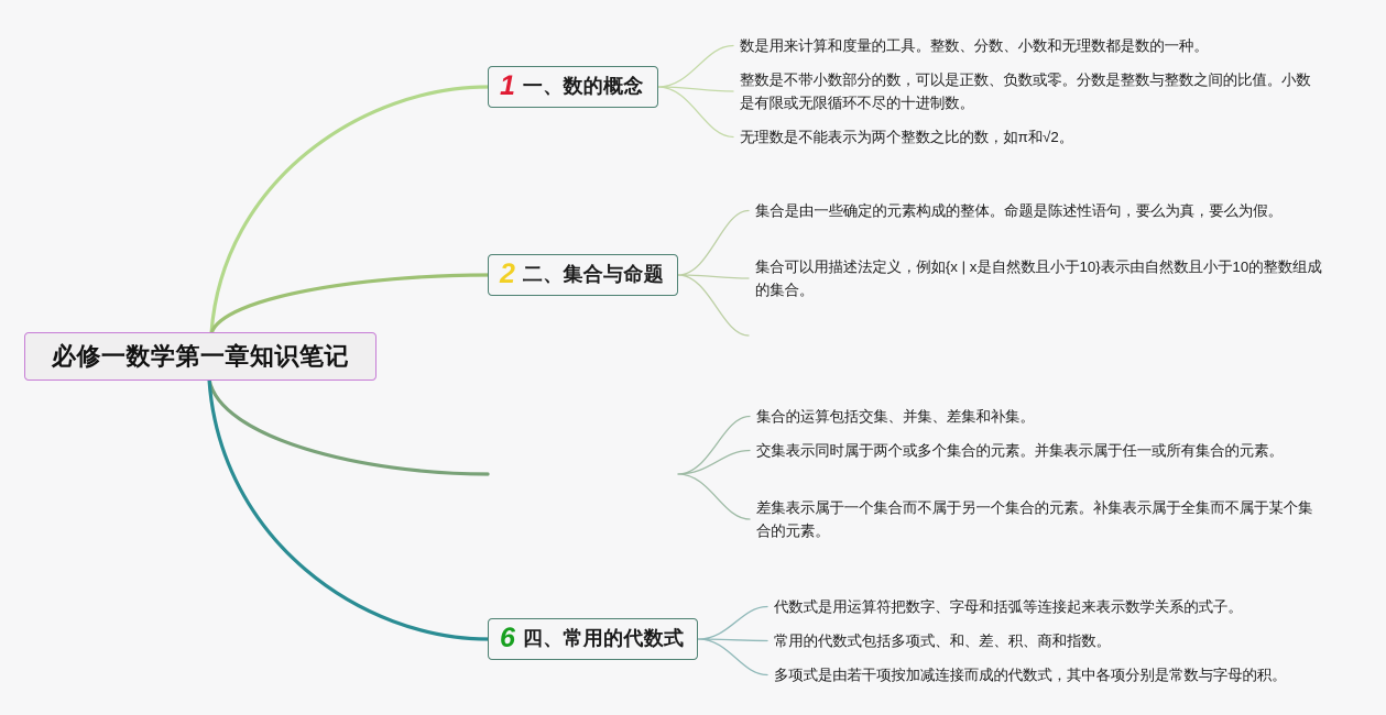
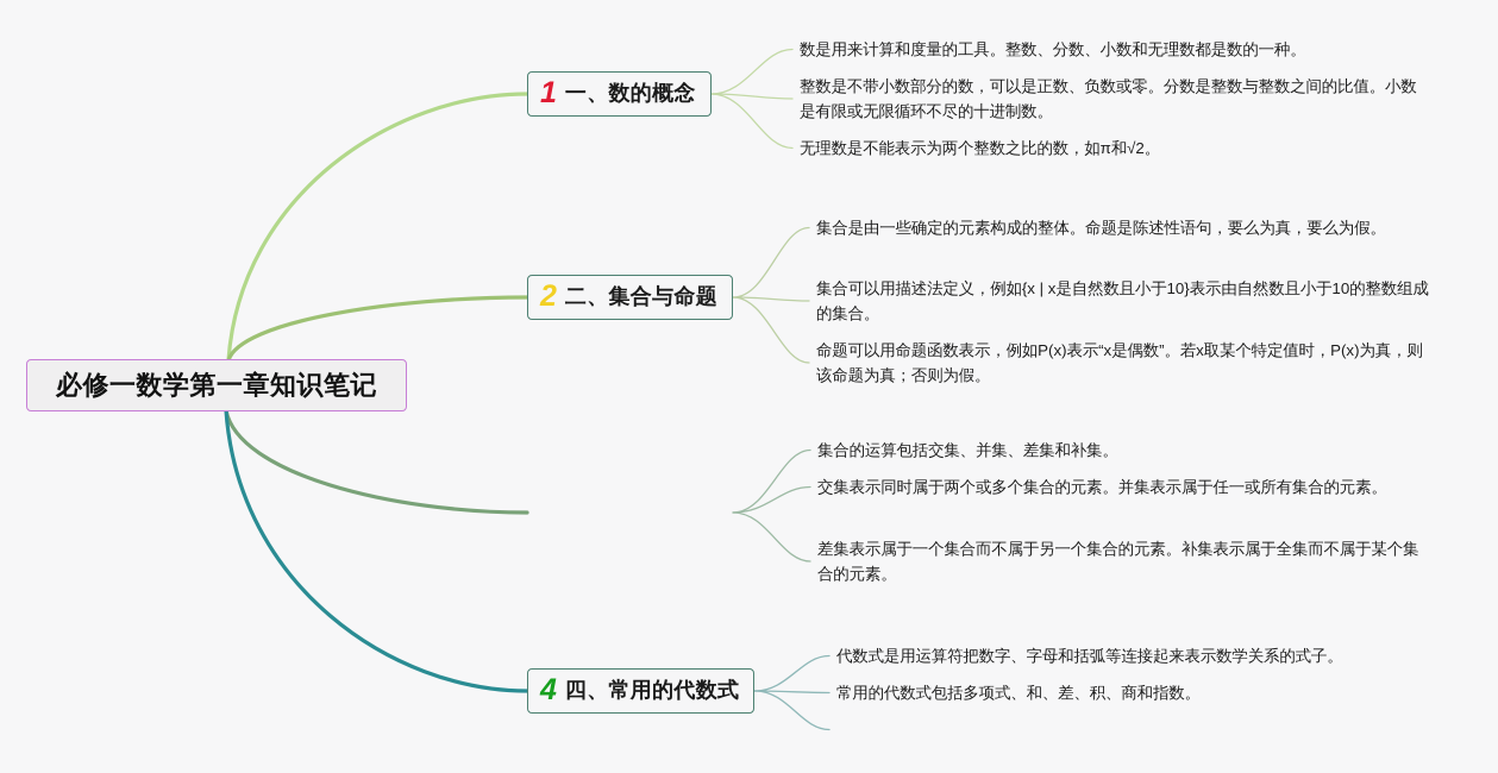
  必修一数学第一章知识笔记
  1
  一、数的概念
  数是用来计算和度量的工具。整数、分数、小数和无理数都是数的一种。
  整数是不带小数部分的数，可以是正数、负数或零。分数是整数与整数之间的比值。小数是有限或无限循环不尽的十进制数。
  无理数是不能表示为两个整数之比的数，如π和√2。
  2
  二、集合与命题
  集合是由一些确定的元素构成的整体。命题是陈述性语句，要么为真，要么为假。
  集合可以用描述法定义，例如{x | x是自然数且小于10}表示由自然数且小于10的整数组成的集合。
+ 命题可以用命题函数表示，例如P(x)表示“x是偶数”。若x取某个特定值时，P(x)为真，则该命题为真；否则为假。
  集合的运算包括交集、并集、差集和补集。
  交集表示同时属于两个或多个集合的元素。并集表示属于任一或所有集合的元素。
  差集表示属于一个集合而不属于另一个集合的元素。补集表示属于全集而不属于某个集合的元素。
- 6
+ 4
  四、常用的代数式
  代数式是用运算符把数字、字母和括弧等连接起来表示数学关系的式子。
  常用的代数式包括多项式、和、差、积、商和指数。
- 多项式是由若干项按加减连接而成的代数式，其中各项分别是常数与字母的积。
